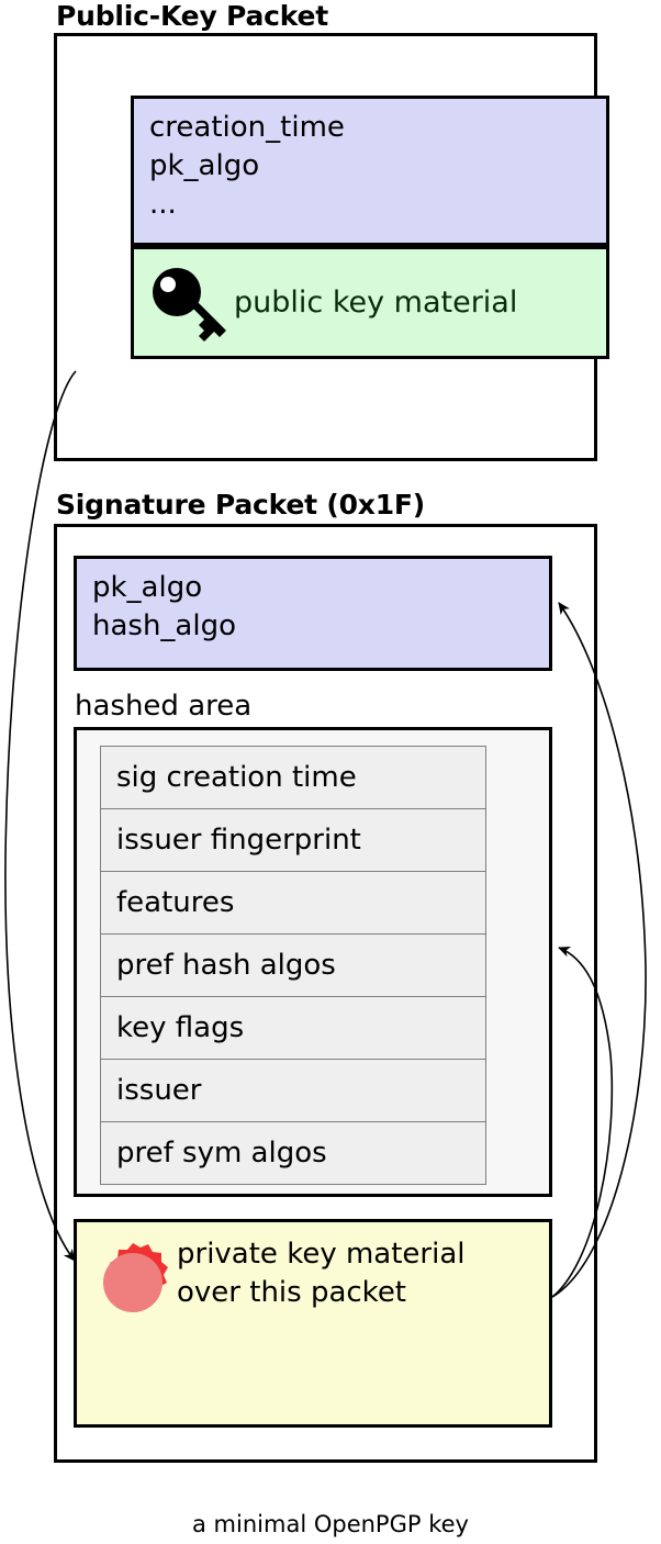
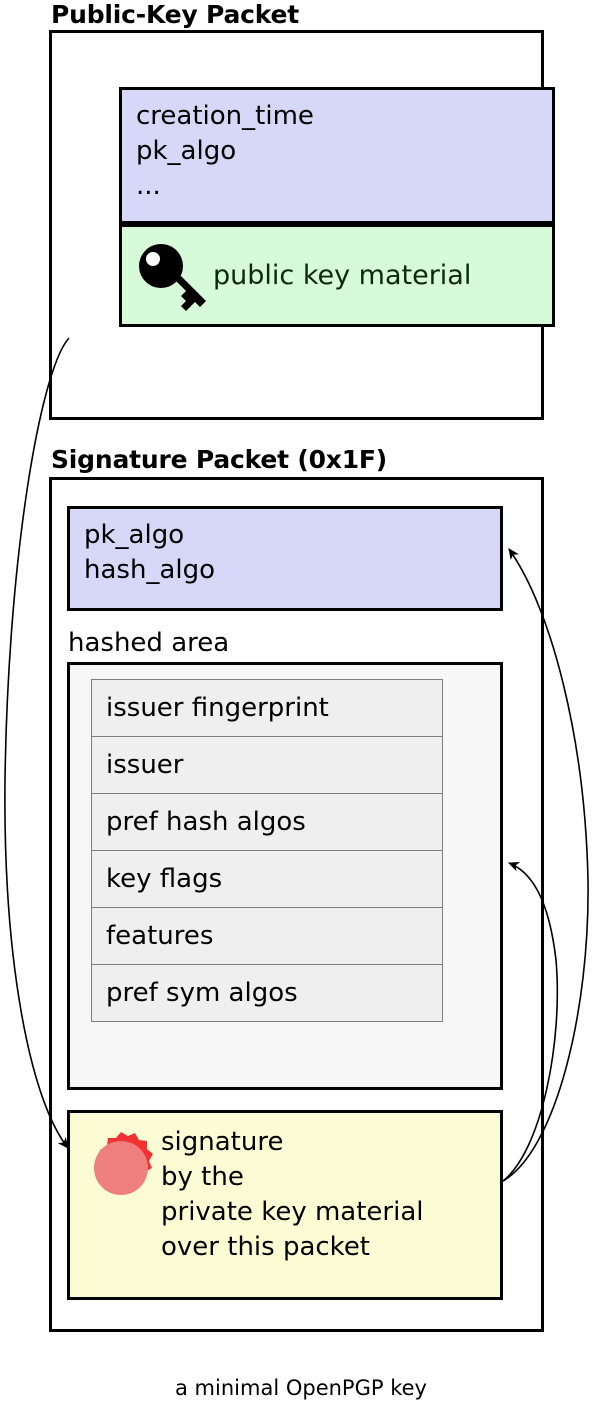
  Public-Key Packet
  creation_time
  pk_algo
  ...
  public key material
  Signature Packet (0x1F)
  pk_algo
  hash_algo
  hashed area
- sig creation time
  issuer fingerprint
- features
+ issuer
  pref hash algos
  key flags
- issuer
+ features
  pref sym algos
+ signature
+ by the
  private key material
  over this packet
  a minimal OpenPGP key
